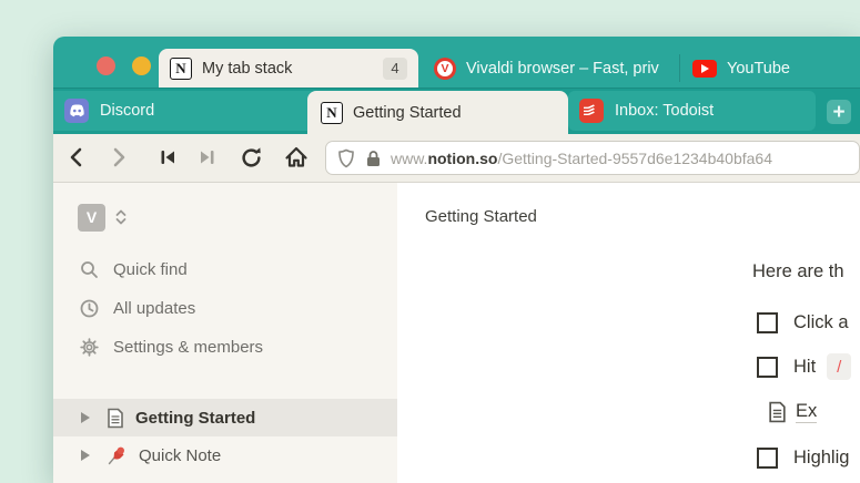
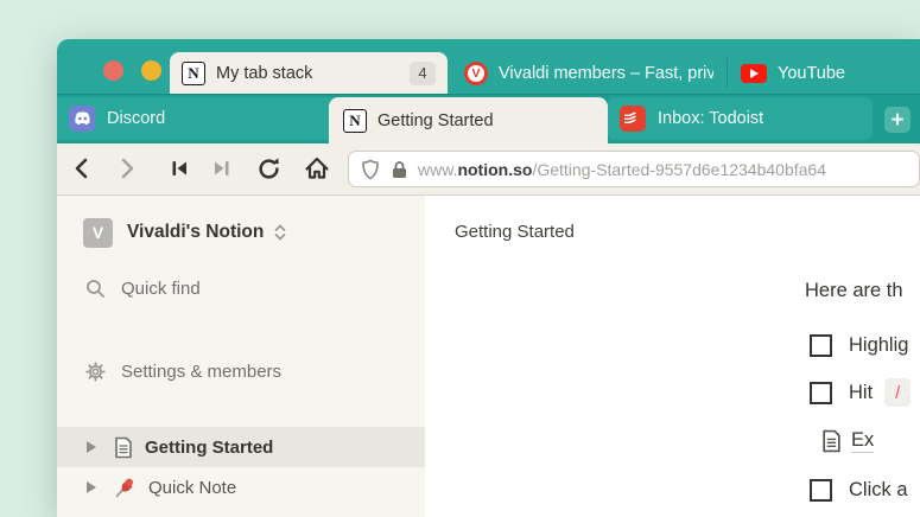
  N
  My tab stack
  4
  V
- Vivaldi browser – Fast, priv
+ Vivaldi members – Fast, priv
  YouTube
  Discord
  N
  Getting Started
  Inbox: Todoist
  +
  www.notion.so/Getting-Started-9557d6e1234b40bfa64
  V
+ Vivaldi's Notion
  Quick find
- All updates
  Settings & members
  Getting Started
  Quick Note
  Getting Started
  Here are th
- Click a
+ Highlig
  Hit
  /
  Ex
- Highlig
+ Click a
